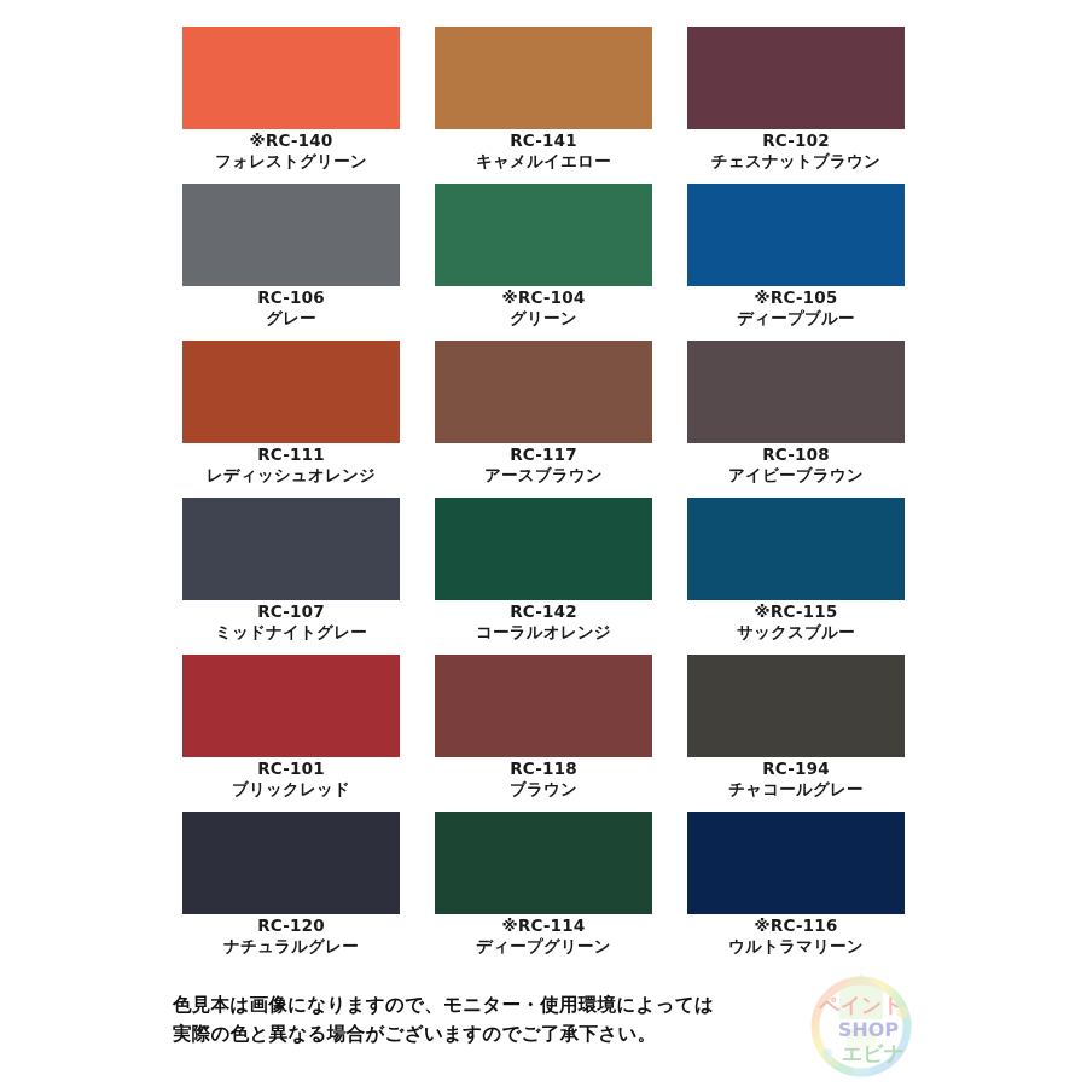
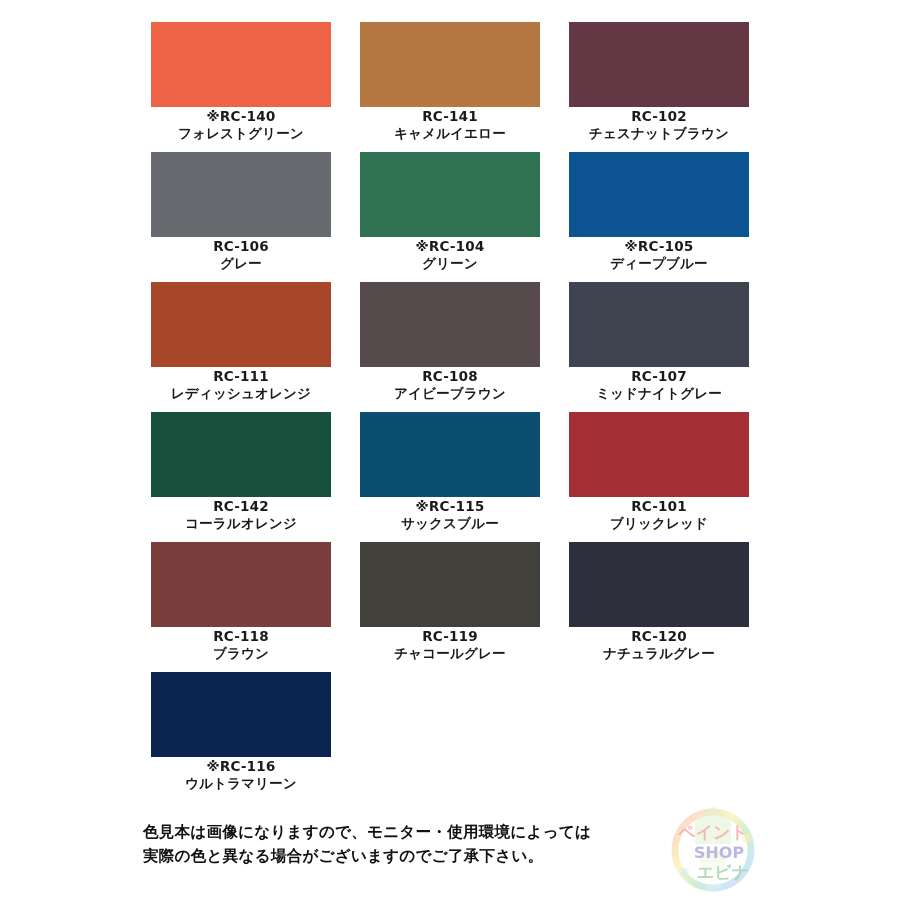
  ※RC-140
  フォレストグリーン
  RC-141
  キャメルイエロー
  RC-102
  チェスナットブラウン
  RC-106
  グレー
  ※RC-104
  グリーン
  ※RC-105
  ディープブルー
  RC-111
  レディッシュオレンジ
- RC-117
- アースブラウン
  RC-108
  アイビーブラウン
  RC-107
  ミッドナイトグレー
  RC-142
  コーラルオレンジ
  ※RC-115
  サックスブルー
  RC-101
  ブリックレッド
  RC-118
  ブラウン
- RC-194
+ RC-119
  チャコールグレー
  RC-120
  ナチュラルグレー
- ※RC-114
- ディープグリーン
  ※RC-116
  ウルトラマリーン
  色見本は画像になりますので、モニター・使用環境によっては
  実際の色と異なる場合がございますのでご了承下さい。
  ペイント
  SHOP
  エビナ
